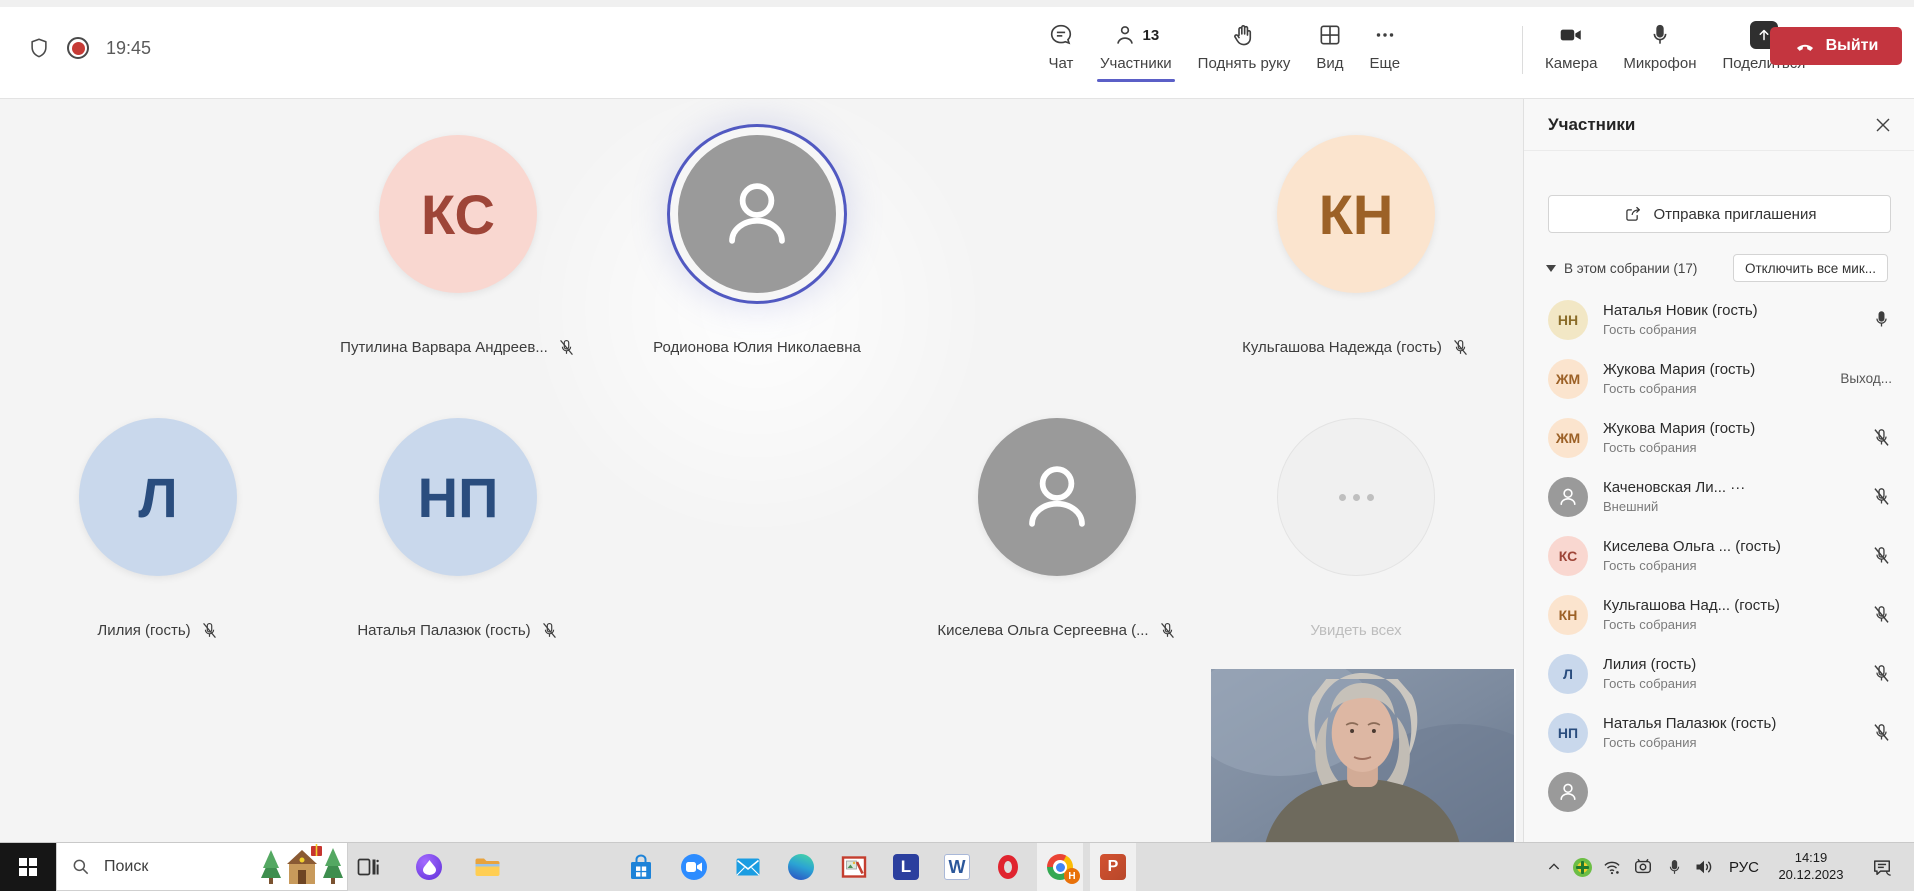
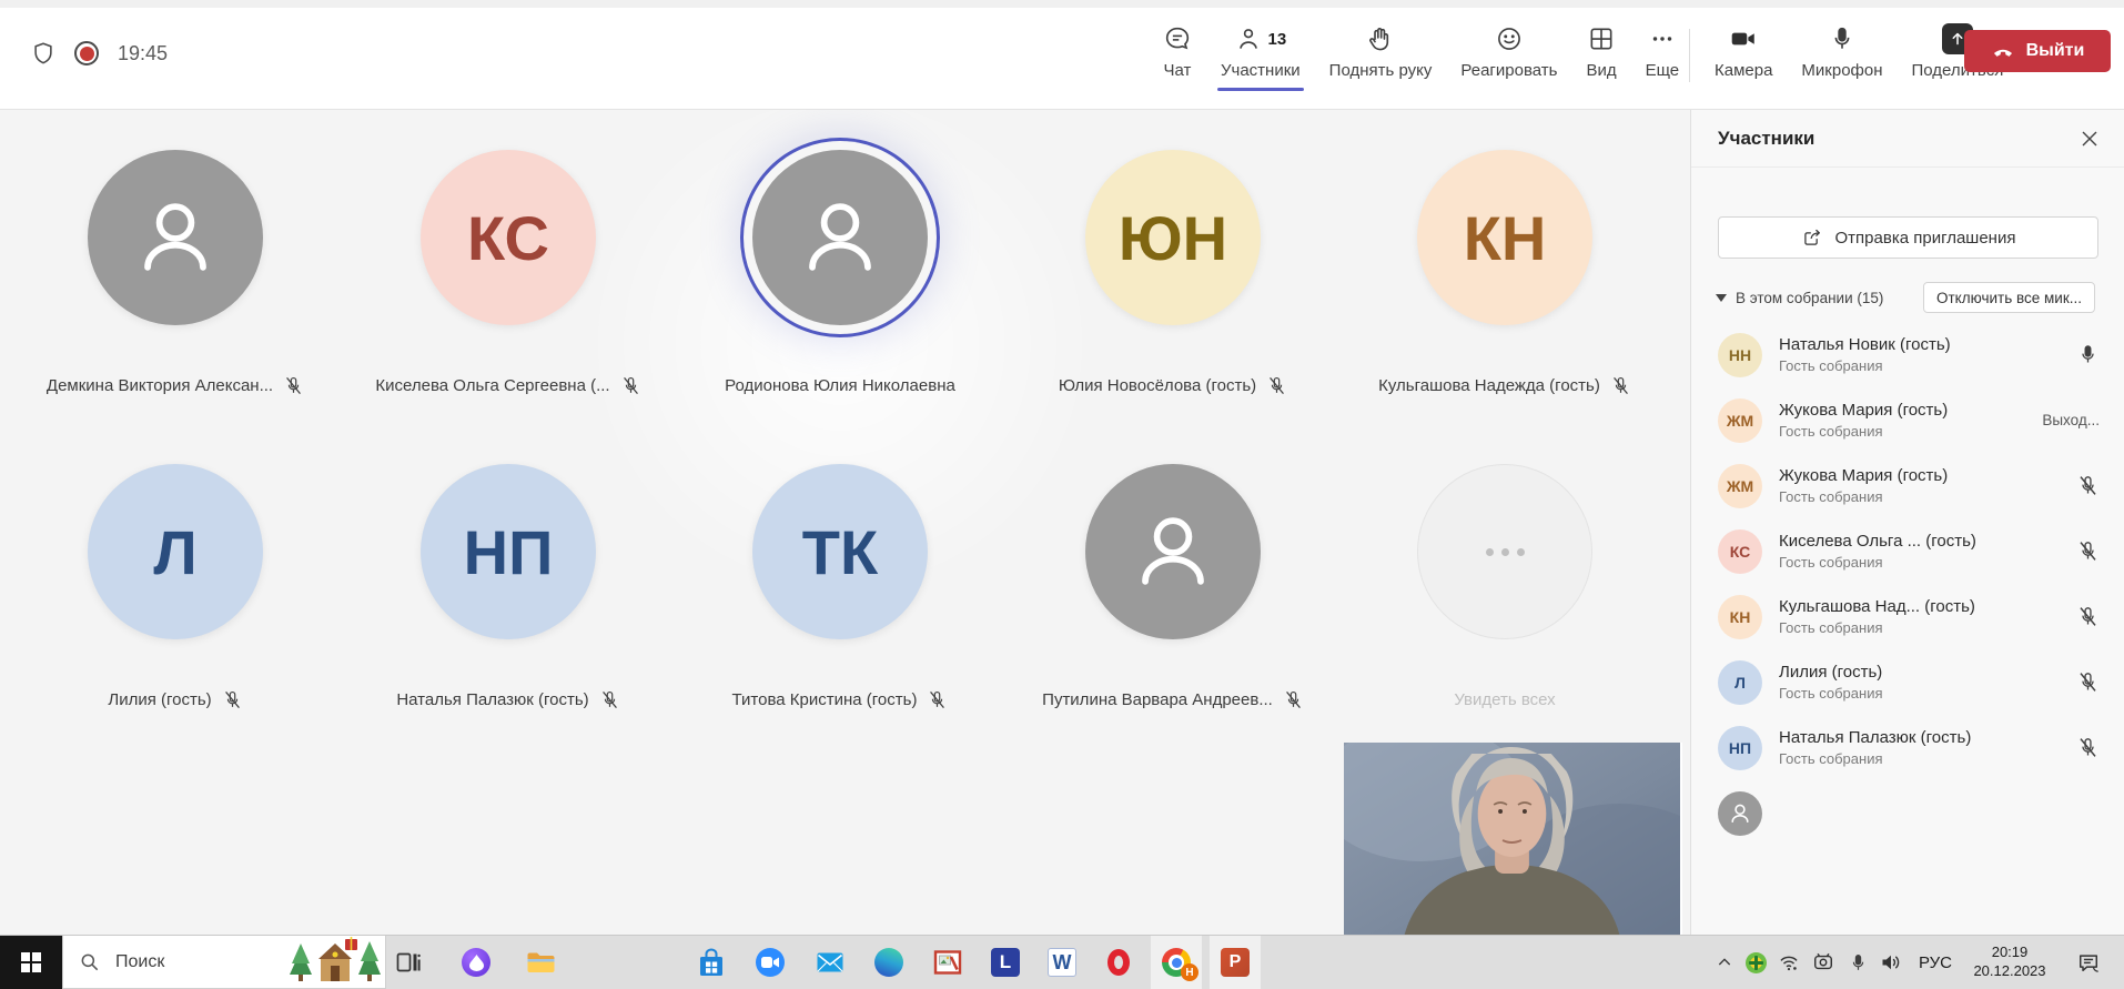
  19:45
  Чат
  13
  Участники
  Поднять руку
+ Реагировать
  Вид
  Еще
  Камера
  Микрофон
  Выйти
+ Демкина Виктория Алексан...
  КС
- Путилина Варвара Андреев...
+ Киселева Ольга Сергеевна (...
  Родионова Юлия Николаевна
+ ЮН
+ Юлия Новосёлова (гость)
  КН
  Кульгашова Надежда (гость)
  Л
  Лилия (гость)
  НП
  Наталья Палазюк (гость)
+ ТК
+ Титова Кристина (гость)
- Киселева Ольга Сергеевна (...
+ Путилина Варвара Андреев...
  Увидеть всех
  Участники
  Отправка приглашения
- В этом собрании (17)
+ В этом собрании (15)
  Отключить все мик...
  НН
  Наталья Новик (гость)
  Гость собрания
  ЖМ
  Жукова Мария (гость)
  Гость собрания
  Выход...
  ЖМ
  Жукова Мария (гость)
  Гость собрания
- Каченовская Ли... ···
- Внешний
  КС
  Киселева Ольга ... (гость)
  Гость собрания
  КН
  Кульгашова Над... (гость)
  Гость собрания
  Л
  Лилия (гость)
  Гость собрания
  НП
  Наталья Палазюк (гость)
  Гость собрания
  Поиск
  L
  W
  H
  P
  РУС
- 14:19
+ 20:19
  20.12.2023
